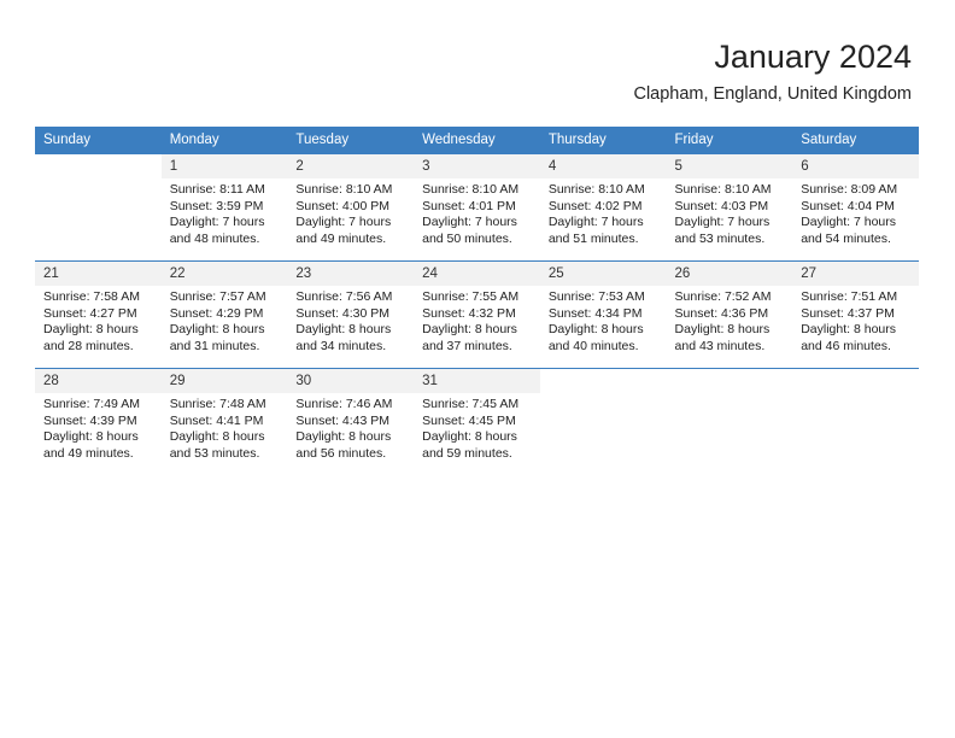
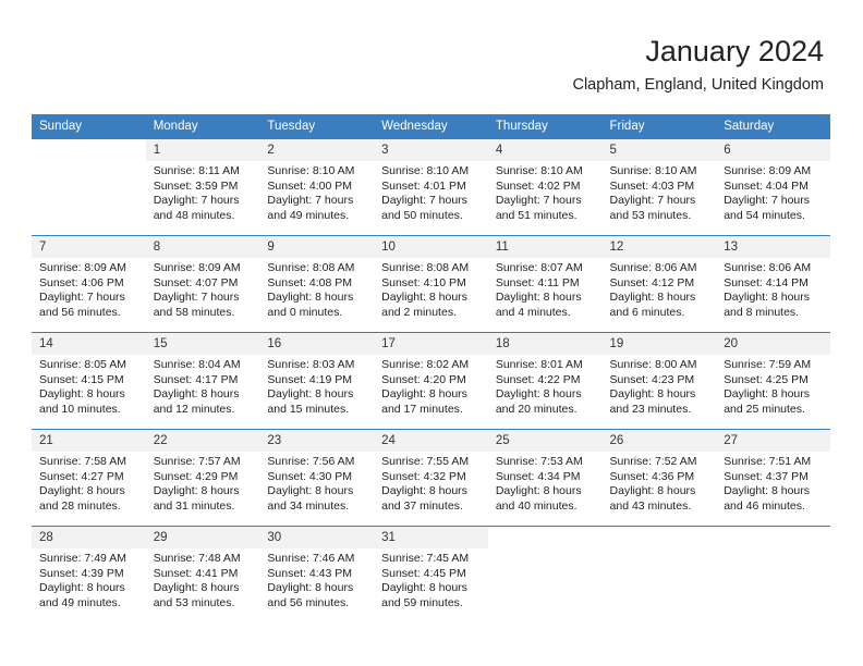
  January 2024
  Clapham, England, United Kingdom
  Sunday	Monday	Tuesday	Wednesday	Thursday	Friday	Saturday
  	1Sunrise: 8:11 AMSunset: 3:59 PMDaylight: 7 hoursand 48 minutes.	2Sunrise: 8:10 AMSunset: 4:00 PMDaylight: 7 hoursand 49 minutes.	3Sunrise: 8:10 AMSunset: 4:01 PMDaylight: 7 hoursand 50 minutes.	4Sunrise: 8:10 AMSunset: 4:02 PMDaylight: 7 hoursand 51 minutes.	5Sunrise: 8:10 AMSunset: 4:03 PMDaylight: 7 hoursand 53 minutes.	6Sunrise: 8:09 AMSunset: 4:04 PMDaylight: 7 hoursand 54 minutes.
+ 7Sunrise: 8:09 AMSunset: 4:06 PMDaylight: 7 hoursand 56 minutes.	8Sunrise: 8:09 AMSunset: 4:07 PMDaylight: 7 hoursand 58 minutes.	9Sunrise: 8:08 AMSunset: 4:08 PMDaylight: 8 hoursand 0 minutes.	10Sunrise: 8:08 AMSunset: 4:10 PMDaylight: 8 hoursand 2 minutes.	11Sunrise: 8:07 AMSunset: 4:11 PMDaylight: 8 hoursand 4 minutes.	12Sunrise: 8:06 AMSunset: 4:12 PMDaylight: 8 hoursand 6 minutes.	13Sunrise: 8:06 AMSunset: 4:14 PMDaylight: 8 hoursand 8 minutes.
+ 14Sunrise: 8:05 AMSunset: 4:15 PMDaylight: 8 hoursand 10 minutes.	15Sunrise: 8:04 AMSunset: 4:17 PMDaylight: 8 hoursand 12 minutes.	16Sunrise: 8:03 AMSunset: 4:19 PMDaylight: 8 hoursand 15 minutes.	17Sunrise: 8:02 AMSunset: 4:20 PMDaylight: 8 hoursand 17 minutes.	18Sunrise: 8:01 AMSunset: 4:22 PMDaylight: 8 hoursand 20 minutes.	19Sunrise: 8:00 AMSunset: 4:23 PMDaylight: 8 hoursand 23 minutes.	20Sunrise: 7:59 AMSunset: 4:25 PMDaylight: 8 hoursand 25 minutes.
  21Sunrise: 7:58 AMSunset: 4:27 PMDaylight: 8 hoursand 28 minutes.	22Sunrise: 7:57 AMSunset: 4:29 PMDaylight: 8 hoursand 31 minutes.	23Sunrise: 7:56 AMSunset: 4:30 PMDaylight: 8 hoursand 34 minutes.	24Sunrise: 7:55 AMSunset: 4:32 PMDaylight: 8 hoursand 37 minutes.	25Sunrise: 7:53 AMSunset: 4:34 PMDaylight: 8 hoursand 40 minutes.	26Sunrise: 7:52 AMSunset: 4:36 PMDaylight: 8 hoursand 43 minutes.	27Sunrise: 7:51 AMSunset: 4:37 PMDaylight: 8 hoursand 46 minutes.
  28Sunrise: 7:49 AMSunset: 4:39 PMDaylight: 8 hoursand 49 minutes.	29Sunrise: 7:48 AMSunset: 4:41 PMDaylight: 8 hoursand 53 minutes.	30Sunrise: 7:46 AMSunset: 4:43 PMDaylight: 8 hoursand 56 minutes.	31Sunrise: 7:45 AMSunset: 4:45 PMDaylight: 8 hoursand 59 minutes.
